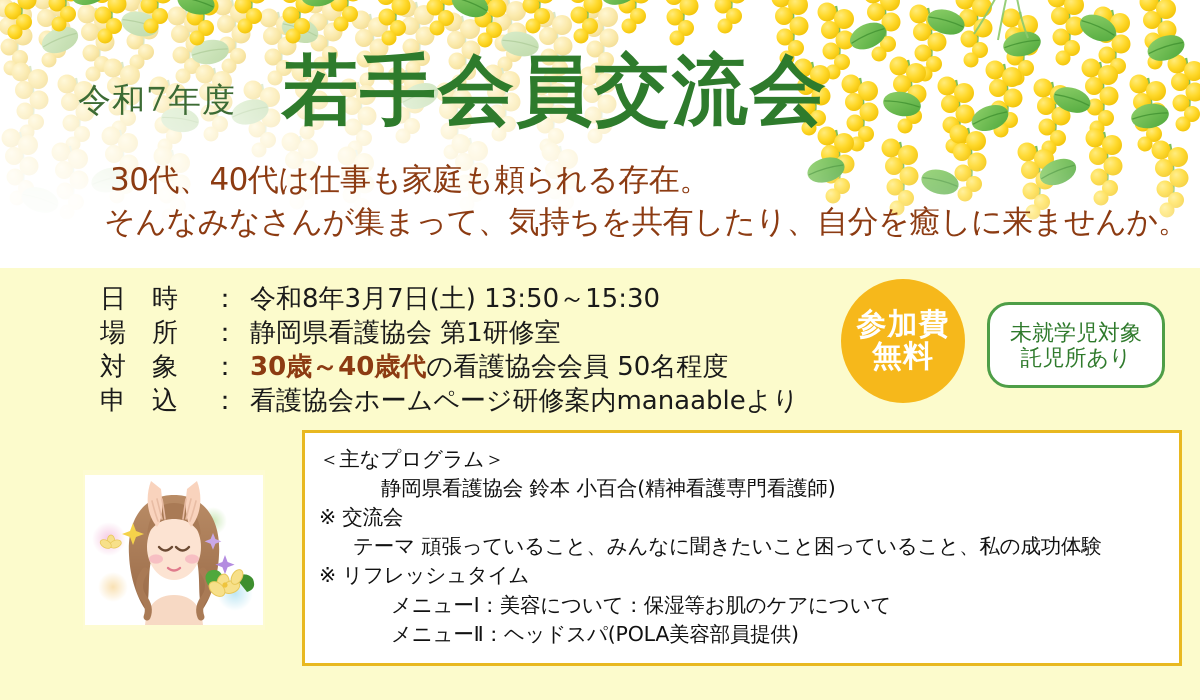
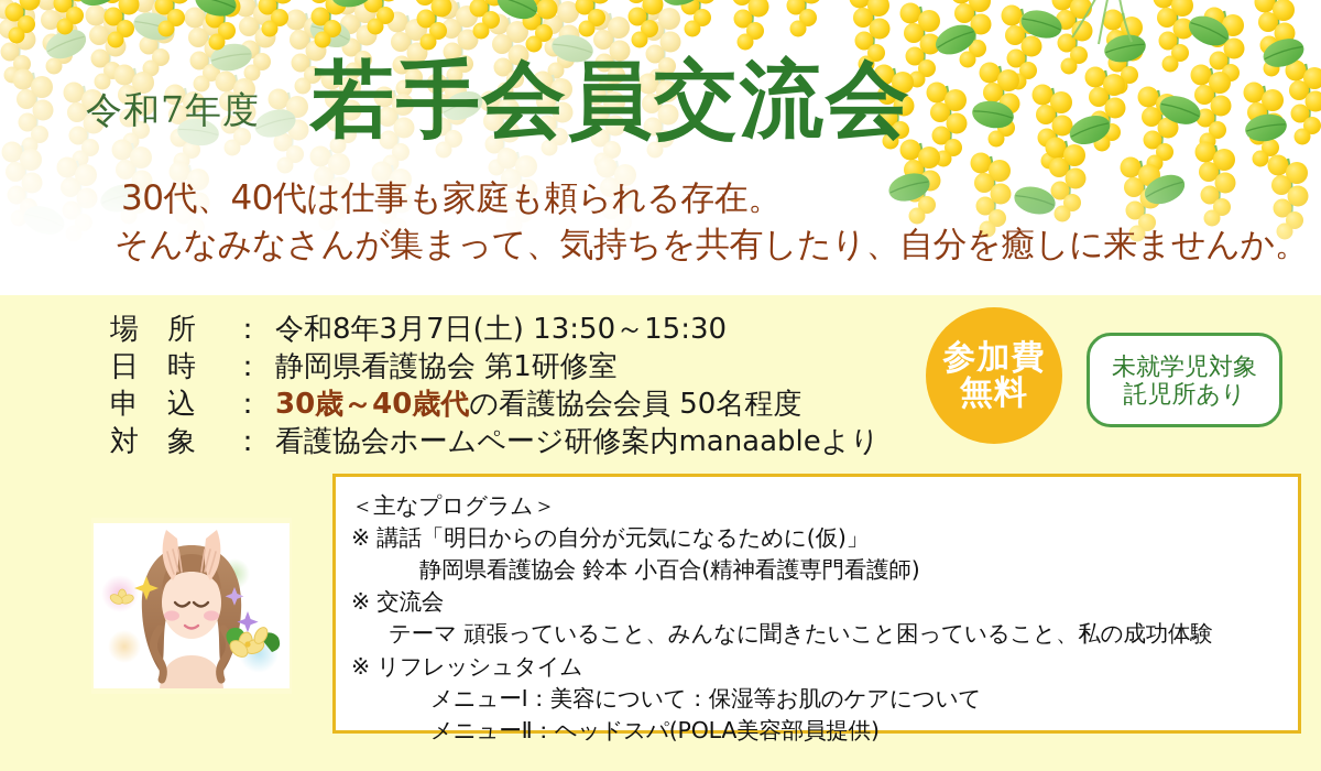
  令和7年度
  若手会員交流会
  30代、40代は仕事も家庭も頼られる存在。
  そんなみなさんが集まって、気持ちを共有したり、自分を癒しに来ませんか。
- 日 時
+ 場 所
  ：
  令和8年3月7日(土) 13:50～15:30
- 場 所
+ 日 時
  ：
  静岡県看護協会 第1研修室
- 対 象
+ 申 込
  ：
  30歳～40歳代
  の看護協会会員 50名程度
- 申 込
+ 対 象
  ：
  看護協会ホームページ研修案内manaableより
  参加費
  無料
  未就学児対象
  託児所あり
  ＜主なプログラム＞
+ ※ 講話「明日からの自分が元気になるために(仮)」
  静岡県看護協会 鈴本 小百合(精神看護専門看護師)
  ※ 交流会
  テーマ 頑張っていること、みんなに聞きたいこと困っていること、私の成功体験
  ※ リフレッシュタイム
  メニューⅠ：美容について：保湿等お肌のケアについて
  メニューⅡ：ヘッドスパ(POLA美容部員提供)
